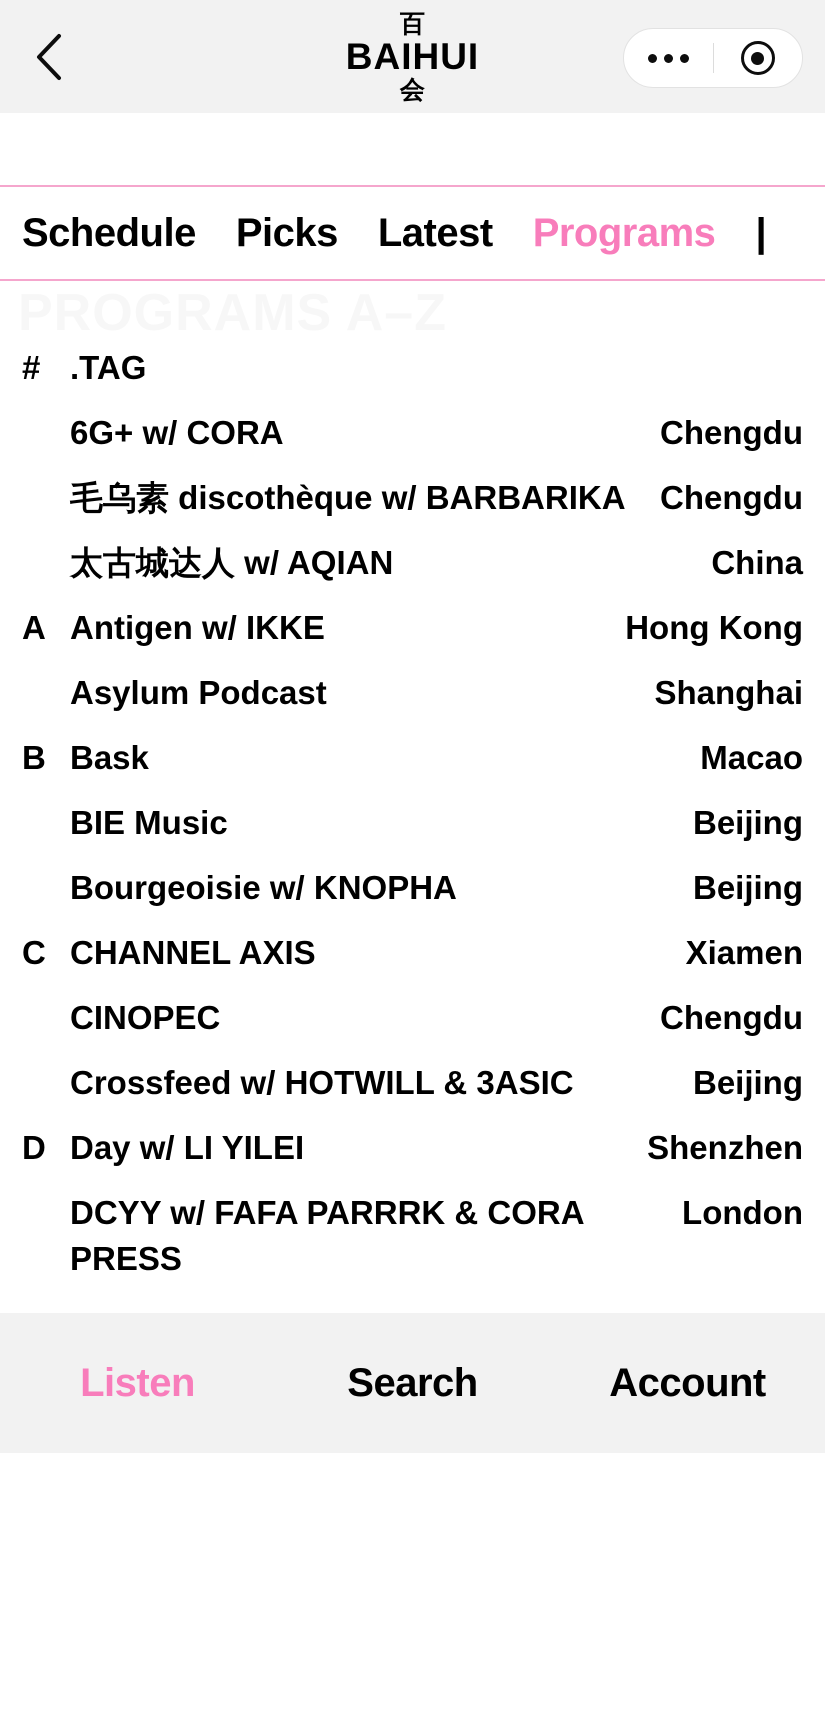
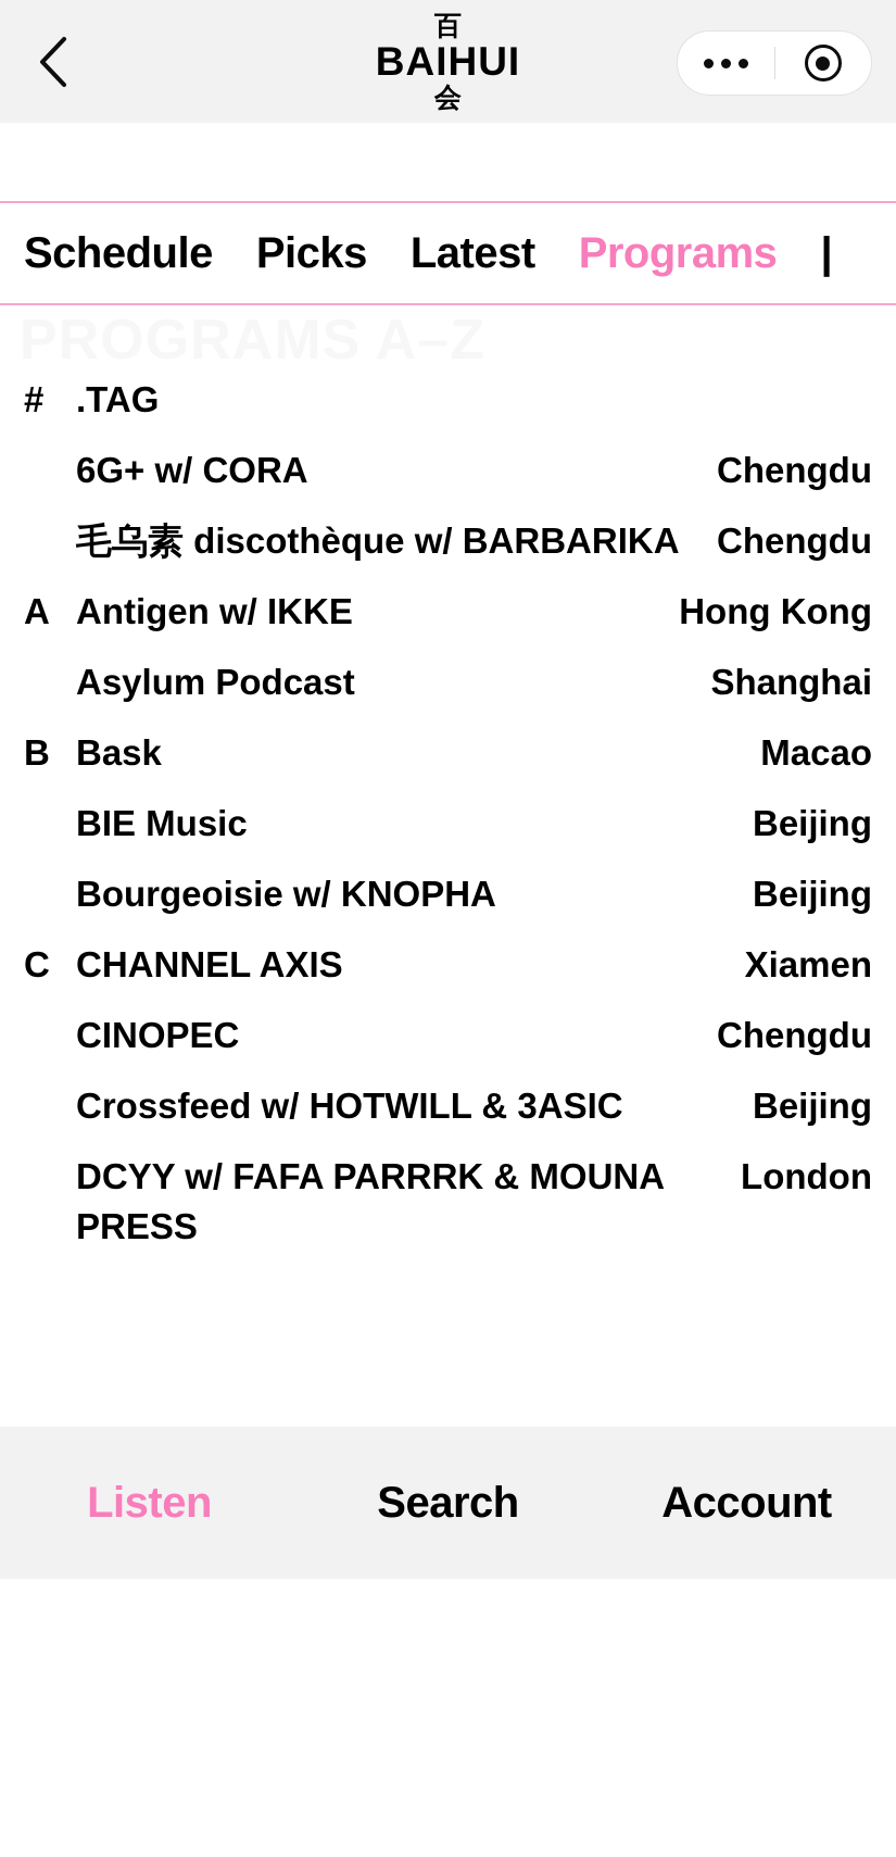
  百
  BAIHUI
  会
  Schedule
  Picks
  Latest
  Programs
  |
  #
  .TAG
  6G+ w/ CORA
  Chengdu
  毛乌素 discothèque w/ BARBARIKA
  Chengdu
- 太古城达人 w/ AQIAN
- China
  A
  Antigen w/ IKKE
  Hong Kong
  Asylum Podcast
  Shanghai
  B
  Bask
  Macao
  BIE Music
  Beijing
  Bourgeoisie w/ KNOPHA
  Beijing
  C
  CHANNEL AXIS
  Xiamen
  CINOPEC
  Chengdu
  Crossfeed w/ HOTWILL & 3ASIC
  Beijing
- D
- Day w/ LI YILEI
- Shenzhen
- DCYY w/ FAFA PARRRK & CORA PRESS
+ DCYY w/ FAFA PARRRK & MOUNA PRESS
  London
  Listen
  Search
  Account
